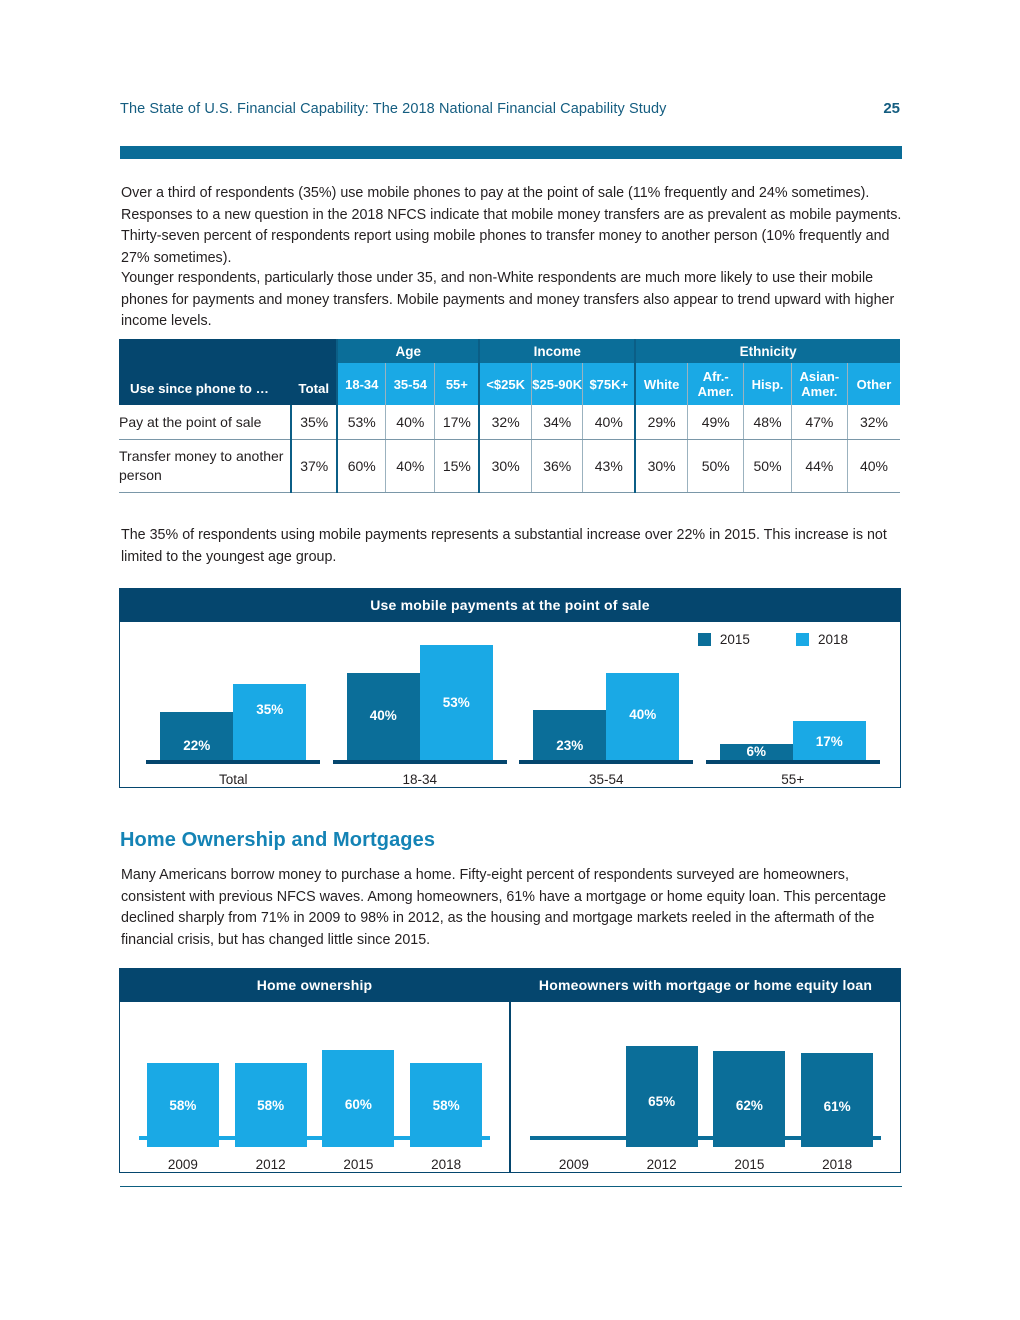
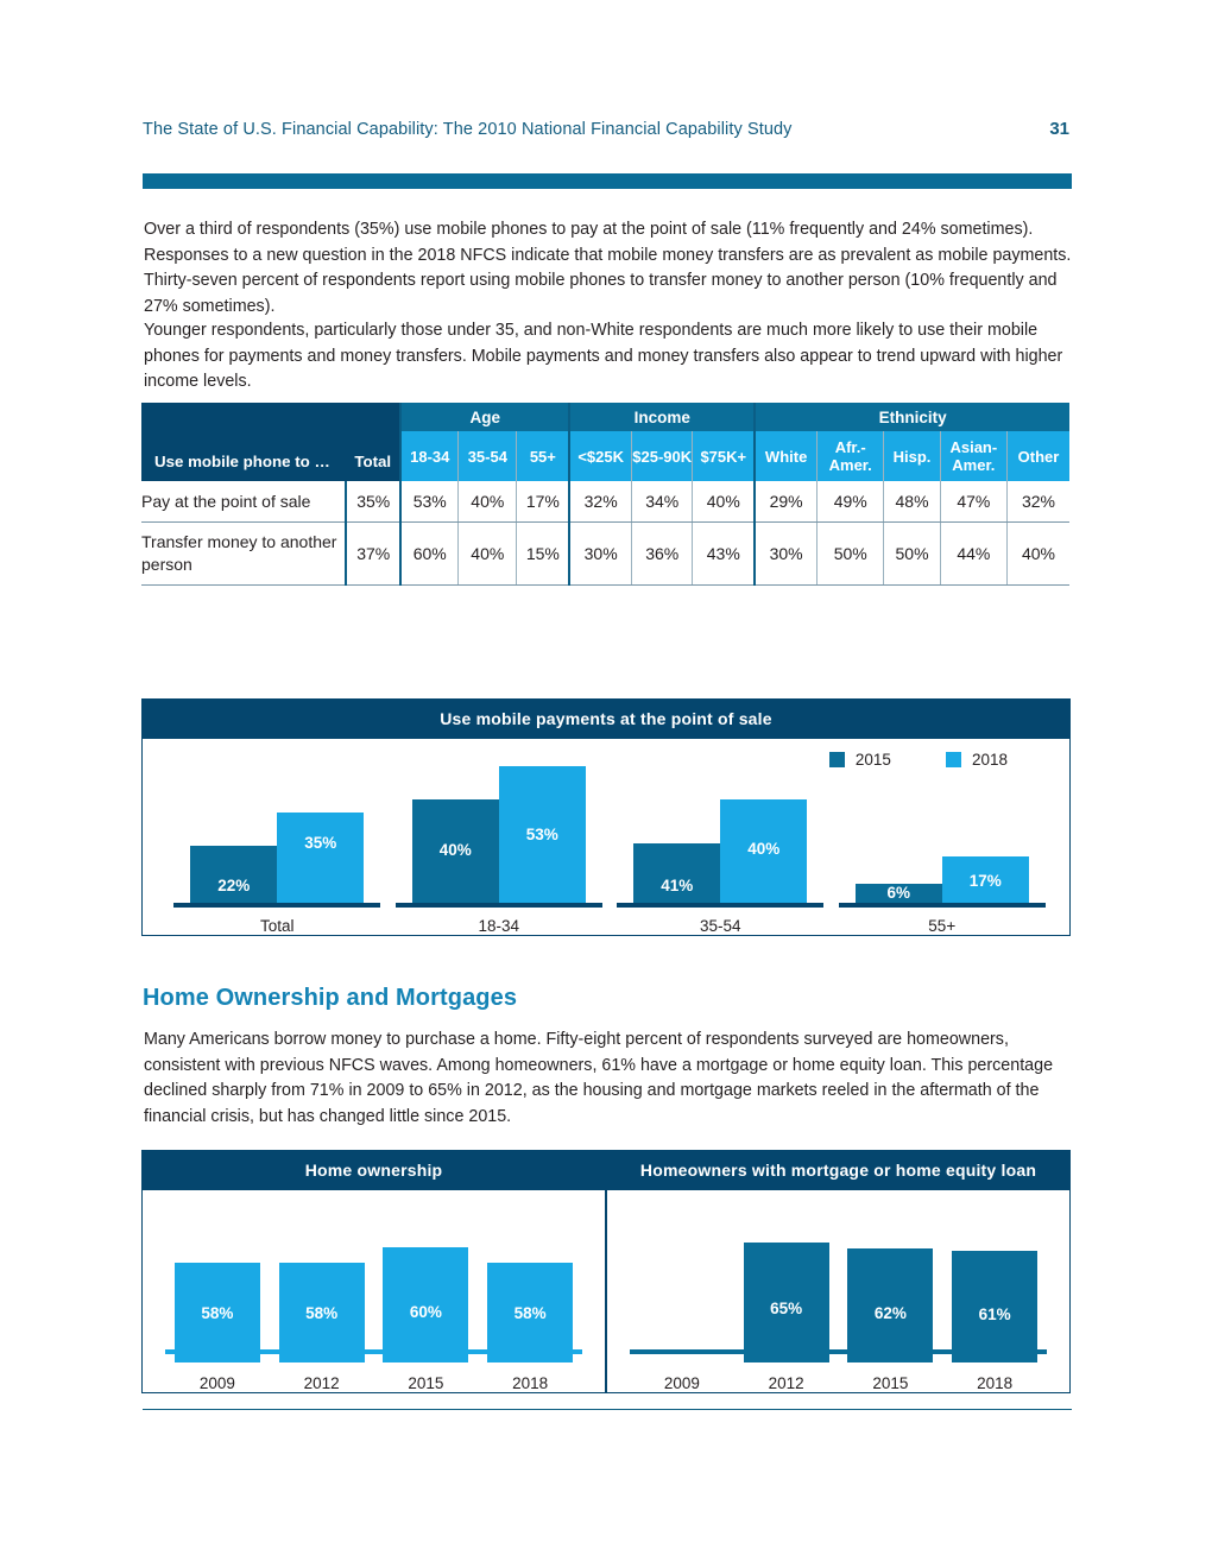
- The State of U.S. Financial Capability: The 2018 National Financial Capability Study
+ The State of U.S. Financial Capability: The 2010 National Financial Capability Study
- 25
+ 31
  Over a third of respondents (35%) use mobile phones to pay at the point of sale (11% frequently and 24% sometimes). Responses to a new question in the 2018 NFCS indicate that mobile money transfers are as prevalent as mobile payments. Thirty-seven percent of respondents report using mobile phones to transfer money to another person (10% frequently and 27% sometimes).
  Younger respondents, particularly those under 35, and non-White respondents are much more likely to use their mobile phones for payments and money transfers. Mobile payments and money transfers also appear to trend upward with higher income levels.
- The 35% of respondents using mobile payments represents a substantial increase over 22% in 2015. This increase is not limited to the youngest age group.
- Use since phone to …	Total	Age	Income	Ethnicity
+ Use mobile phone to …	Total	Age	Income	Ethnicity
  18-34	35-54	55+	<$25K	$25-90K	$75K+	White	Afr.-Amer.	Hisp.	Asian-Amer.	Other
  Pay at the point of sale	35%	53%	40%	17%	32%	34%	40%	29%	49%	48%	47%	32%
  Transfer money to another person	37%	60%	40%	15%	30%	36%	43%	30%	50%	50%	44%	40%
  Use mobile payments at the point of sale
  2015
  2018
  22%
  35%
  Total
  40%
  53%
  18-34
- 23%
+ 41%
  40%
  35-54
  6%
  17%
  55+
  Home Ownership and Mortgages
- Many Americans borrow money to purchase a home. Fifty-eight percent of respondents surveyed are homeowners, consistent with previous NFCS waves. Among homeowners, 61% have a mortgage or home equity loan. This percentage declined sharply from 71% in 2009 to 98% in 2012, as the housing and mortgage markets reeled in the aftermath of the financial crisis, but has changed little since 2015.
+ Many Americans borrow money to purchase a home. Fifty-eight percent of respondents surveyed are homeowners, consistent with previous NFCS waves. Among homeowners, 61% have a mortgage or home equity loan. This percentage declined sharply from 71% in 2009 to 65% in 2012, as the housing and mortgage markets reeled in the aftermath of the financial crisis, but has changed little since 2015.
  Home ownership
  58%
  2009
  58%
  2012
  60%
  2015
  58%
  2018
  Homeowners with mortgage or home equity loan
  2009
  65%
  2012
  62%
  2015
  61%
  2018
